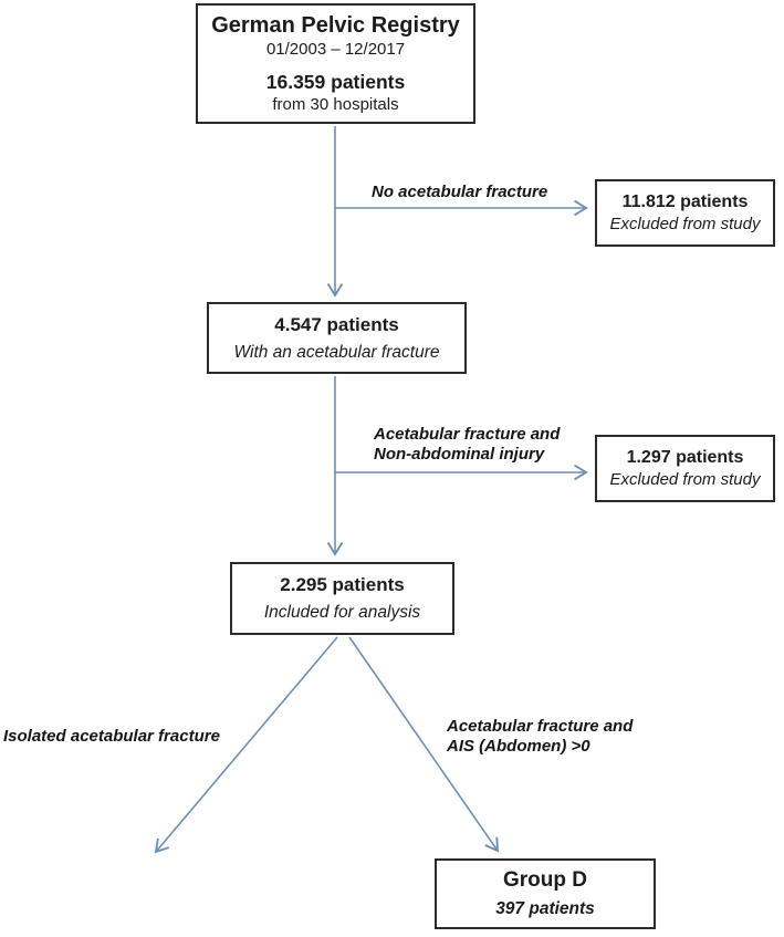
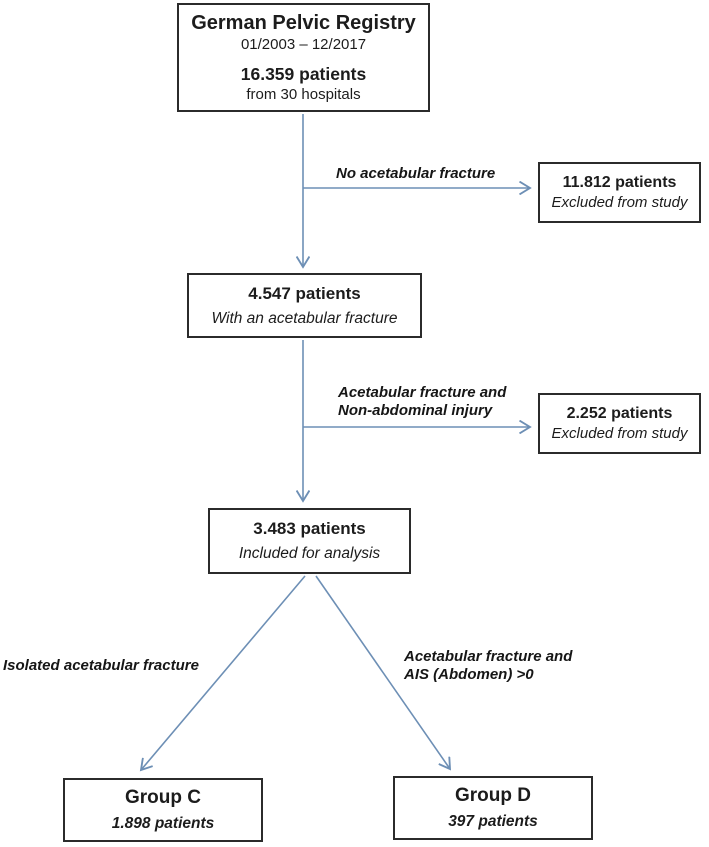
  German Pelvic Registry
  01/2003 – 12/2017
  16.359 patients
  from 30 hospitals
  11.812 patients
  Excluded from study
  4.547 patients
  With an acetabular fracture
- 1.297 patients
+ 2.252 patients
  Excluded from study
- 2.295 patients
+ 3.483 patients
  Included for analysis
+ Group C
+ 1.898 patients
  Group D
  397 patients
  No acetabular fracture
  Acetabular fracture and
  Non-abdominal injury
  Isolated acetabular fracture
  Acetabular fracture and
  AIS (Abdomen) >0
